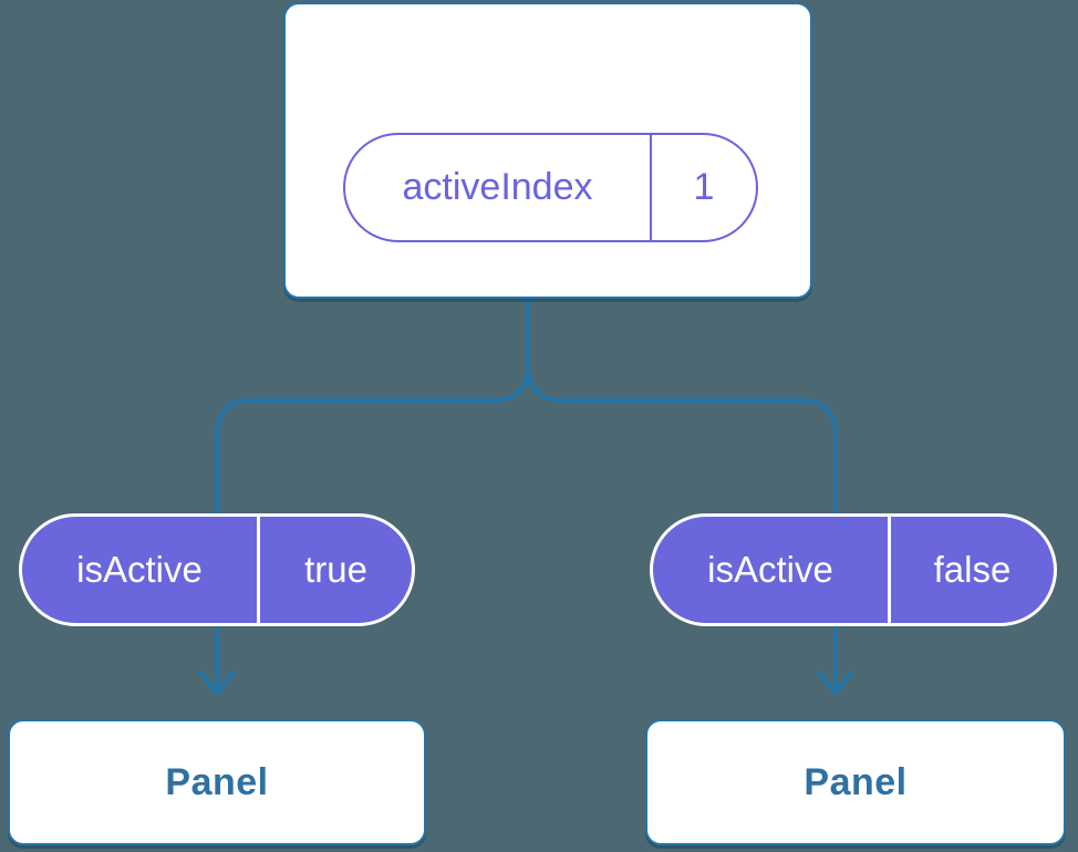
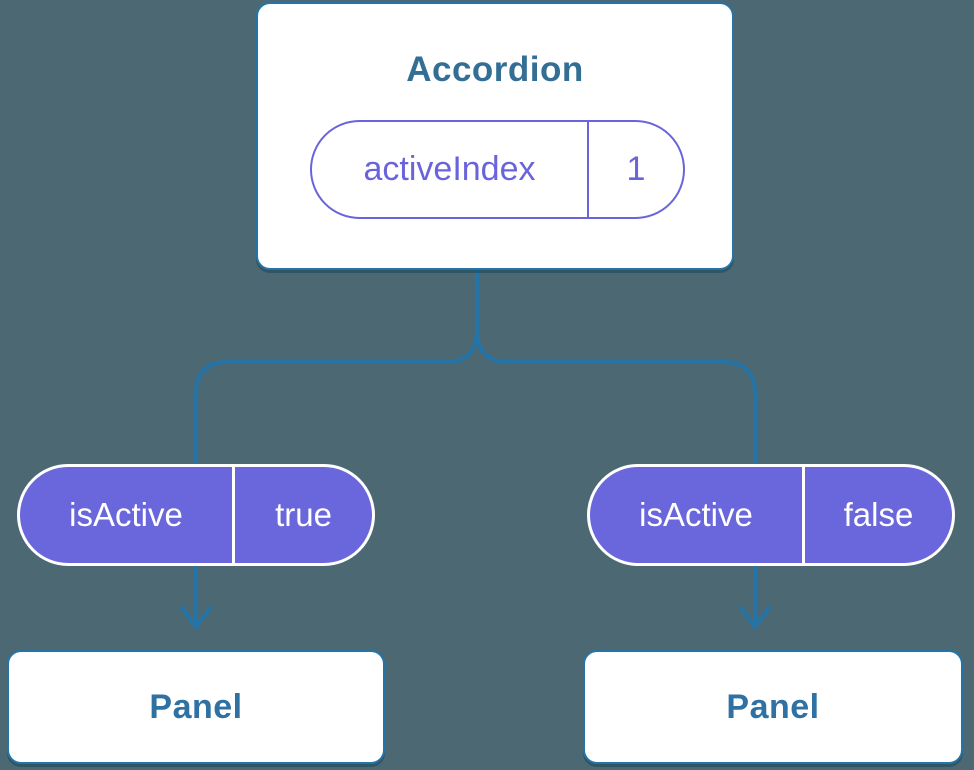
+ Accordion
  activeIndex
  1
  isActive
  true
  isActive
  false
  Panel
  Panel
